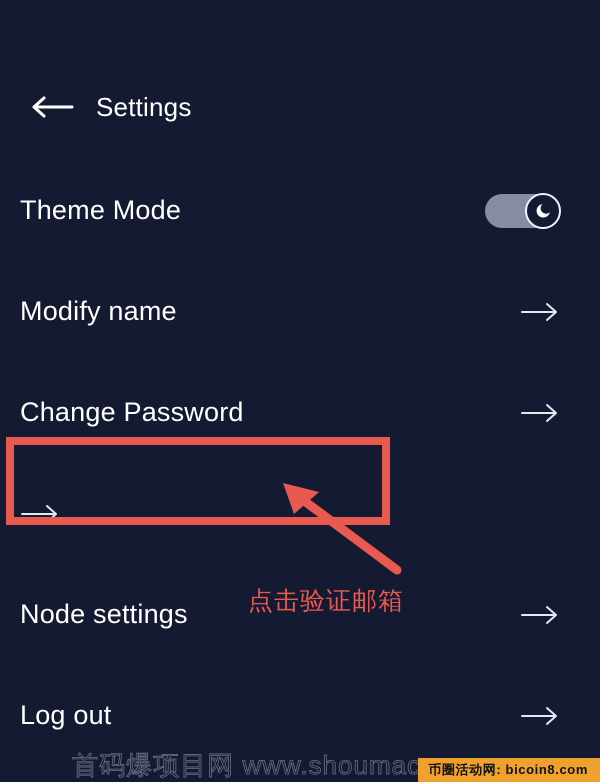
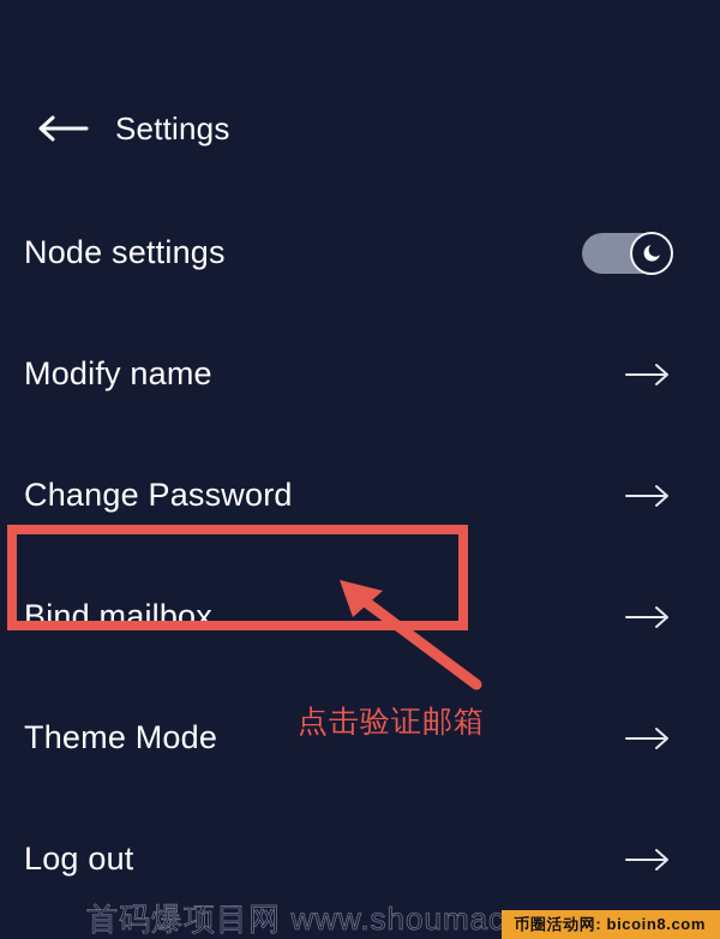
  Settings
- Theme Mode
+ Node settings
  Modify name
  Change Password
+ Bind mailbox
- Node settings
+ Theme Mode
  Log out
  点击验证邮箱
  首码爆项目网 www.shoumac
  币圈活动网: bicoin8.com
